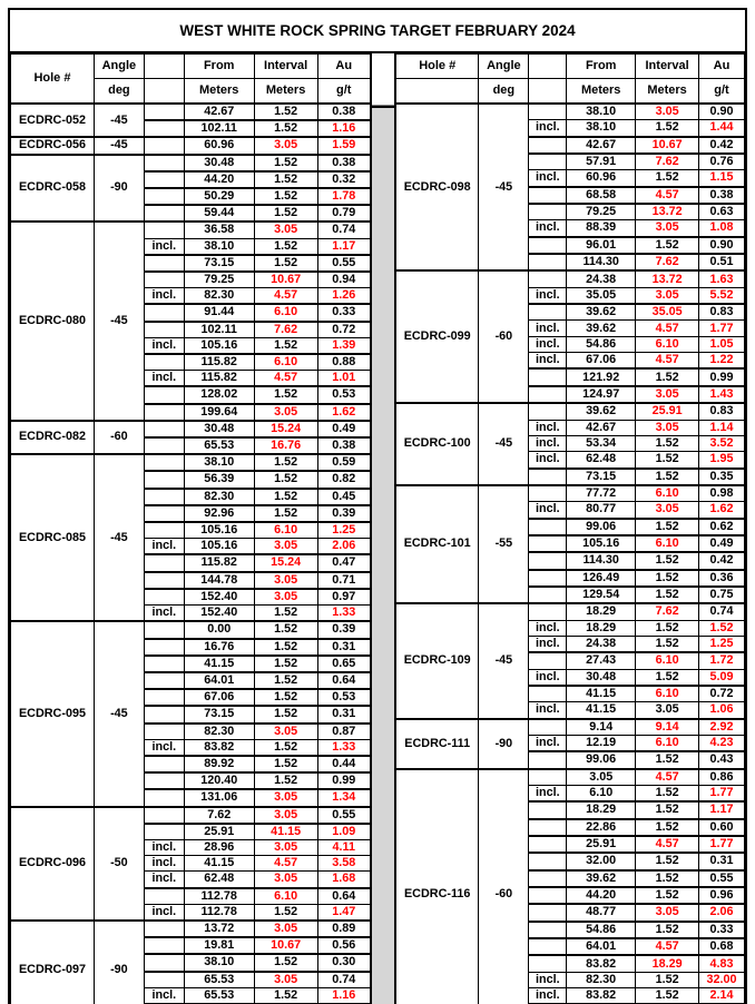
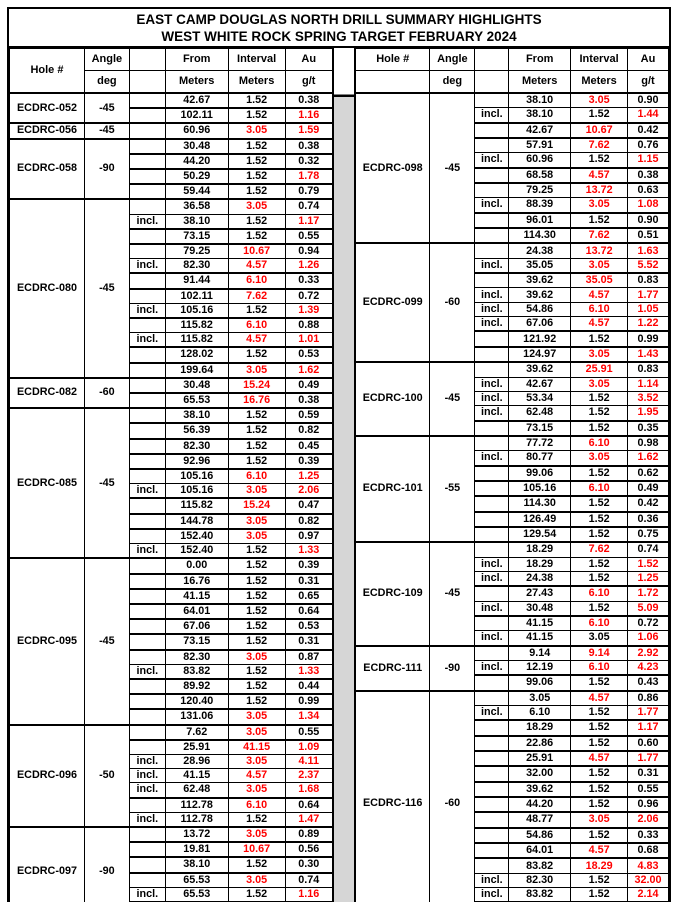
+ EAST CAMP DOUGLAS NORTH DRILL SUMMARY HIGHLIGHTS
  WEST WHITE ROCK SPRING TARGET FEBRUARY 2024
  Hole #	Angle		From	Interval	Au
  deg		Meters	Meters	g/t
  ECDRC-052	-45		42.67	1.52	0.38
  	102.11	1.52	1.16
  ECDRC-056	-45		60.96	3.05	1.59
  ECDRC-058	-90		30.48	1.52	0.38
  	44.20	1.52	0.32
  	50.29	1.52	1.78
  	59.44	1.52	0.79
  ECDRC-080	-45		36.58	3.05	0.74
  incl.	38.10	1.52	1.17
  	73.15	1.52	0.55
  	79.25	10.67	0.94
  incl.	82.30	4.57	1.26
  	91.44	6.10	0.33
  	102.11	7.62	0.72
  incl.	105.16	1.52	1.39
  	115.82	6.10	0.88
  incl.	115.82	4.57	1.01
  	128.02	1.52	0.53
  	199.64	3.05	1.62
  ECDRC-082	-60		30.48	15.24	0.49
  	65.53	16.76	0.38
  ECDRC-085	-45		38.10	1.52	0.59
  	56.39	1.52	0.82
  	82.30	1.52	0.45
  	92.96	1.52	0.39
  	105.16	6.10	1.25
  incl.	105.16	3.05	2.06
  	115.82	15.24	0.47
- 	144.78	3.05	0.71
+ 	144.78	3.05	0.82
  	152.40	3.05	0.97
  incl.	152.40	1.52	1.33
  ECDRC-095	-45		0.00	1.52	0.39
  	16.76	1.52	0.31
  	41.15	1.52	0.65
  	64.01	1.52	0.64
  	67.06	1.52	0.53
  	73.15	1.52	0.31
  	82.30	3.05	0.87
  incl.	83.82	1.52	1.33
  	89.92	1.52	0.44
  	120.40	1.52	0.99
  	131.06	3.05	1.34
  ECDRC-096	-50		7.62	3.05	0.55
  	25.91	41.15	1.09
  incl.	28.96	3.05	4.11
- incl.	41.15	4.57	3.58
+ incl.	41.15	4.57	2.37
  incl.	62.48	3.05	1.68
  	112.78	6.10	0.64
  incl.	112.78	1.52	1.47
  ECDRC-097	-90		13.72	3.05	0.89
  	19.81	10.67	0.56
  	38.10	1.52	0.30
  	65.53	3.05	0.74
  incl.	65.53	1.52	1.16
  Hole #	Angle		From	Interval	Au
  	deg		Meters	Meters	g/t
  ECDRC-098	-45		38.10	3.05	0.90
  incl.	38.10	1.52	1.44
  	42.67	10.67	0.42
  	57.91	7.62	0.76
  incl.	60.96	1.52	1.15
  	68.58	4.57	0.38
  	79.25	13.72	0.63
  incl.	88.39	3.05	1.08
  	96.01	1.52	0.90
  	114.30	7.62	0.51
  ECDRC-099	-60		24.38	13.72	1.63
  incl.	35.05	3.05	5.52
  	39.62	35.05	0.83
  incl.	39.62	4.57	1.77
  incl.	54.86	6.10	1.05
  incl.	67.06	4.57	1.22
  	121.92	1.52	0.99
  	124.97	3.05	1.43
  ECDRC-100	-45		39.62	25.91	0.83
  incl.	42.67	3.05	1.14
  incl.	53.34	1.52	3.52
  incl.	62.48	1.52	1.95
  	73.15	1.52	0.35
  ECDRC-101	-55		77.72	6.10	0.98
  incl.	80.77	3.05	1.62
  	99.06	1.52	0.62
  	105.16	6.10	0.49
  	114.30	1.52	0.42
  	126.49	1.52	0.36
  	129.54	1.52	0.75
  ECDRC-109	-45		18.29	7.62	0.74
  incl.	18.29	1.52	1.52
  incl.	24.38	1.52	1.25
  	27.43	6.10	1.72
  incl.	30.48	1.52	5.09
  	41.15	6.10	0.72
  incl.	41.15	3.05	1.06
  ECDRC-111	-90		9.14	9.14	2.92
  incl.	12.19	6.10	4.23
  	99.06	1.52	0.43
  ECDRC-116	-60		3.05	4.57	0.86
  incl.	6.10	1.52	1.77
  	18.29	1.52	1.17
  	22.86	1.52	0.60
  	25.91	4.57	1.77
  	32.00	1.52	0.31
  	39.62	1.52	0.55
  	44.20	1.52	0.96
  	48.77	3.05	2.06
  	54.86	1.52	0.33
  	64.01	4.57	0.68
  	83.82	18.29	4.83
  incl.	82.30	1.52	32.00
  incl.	83.82	1.52	2.14
